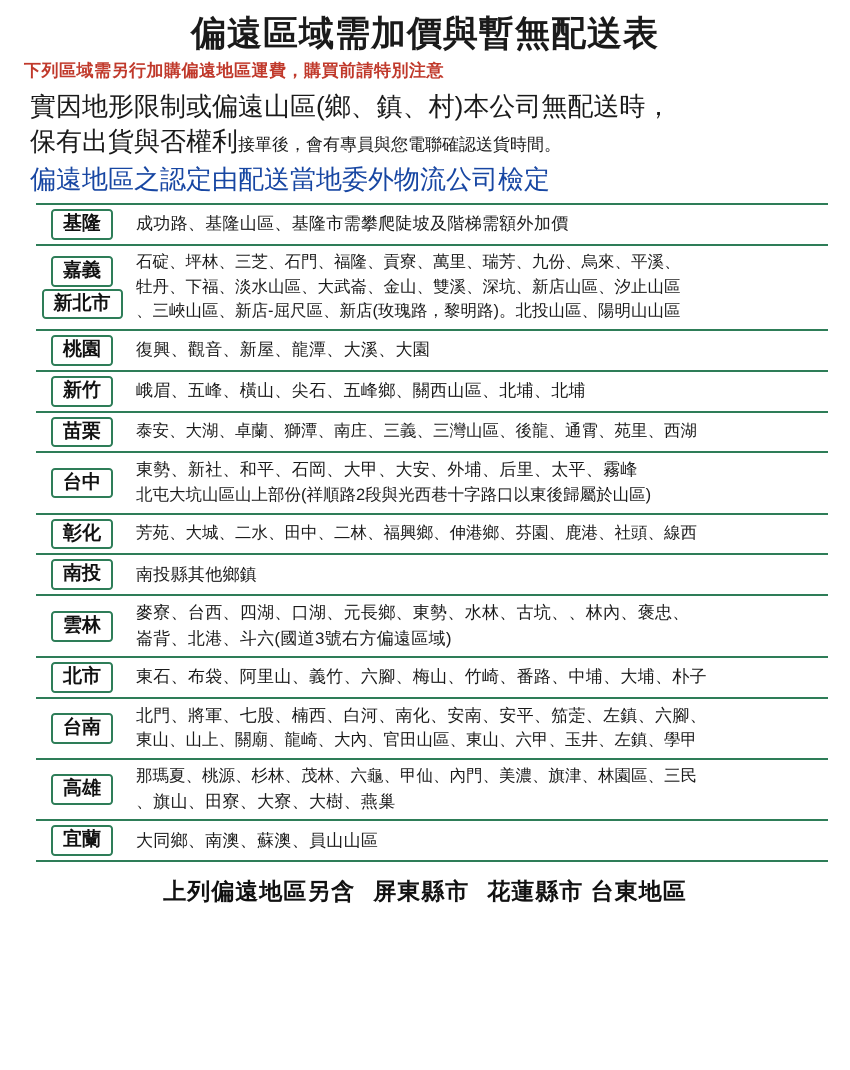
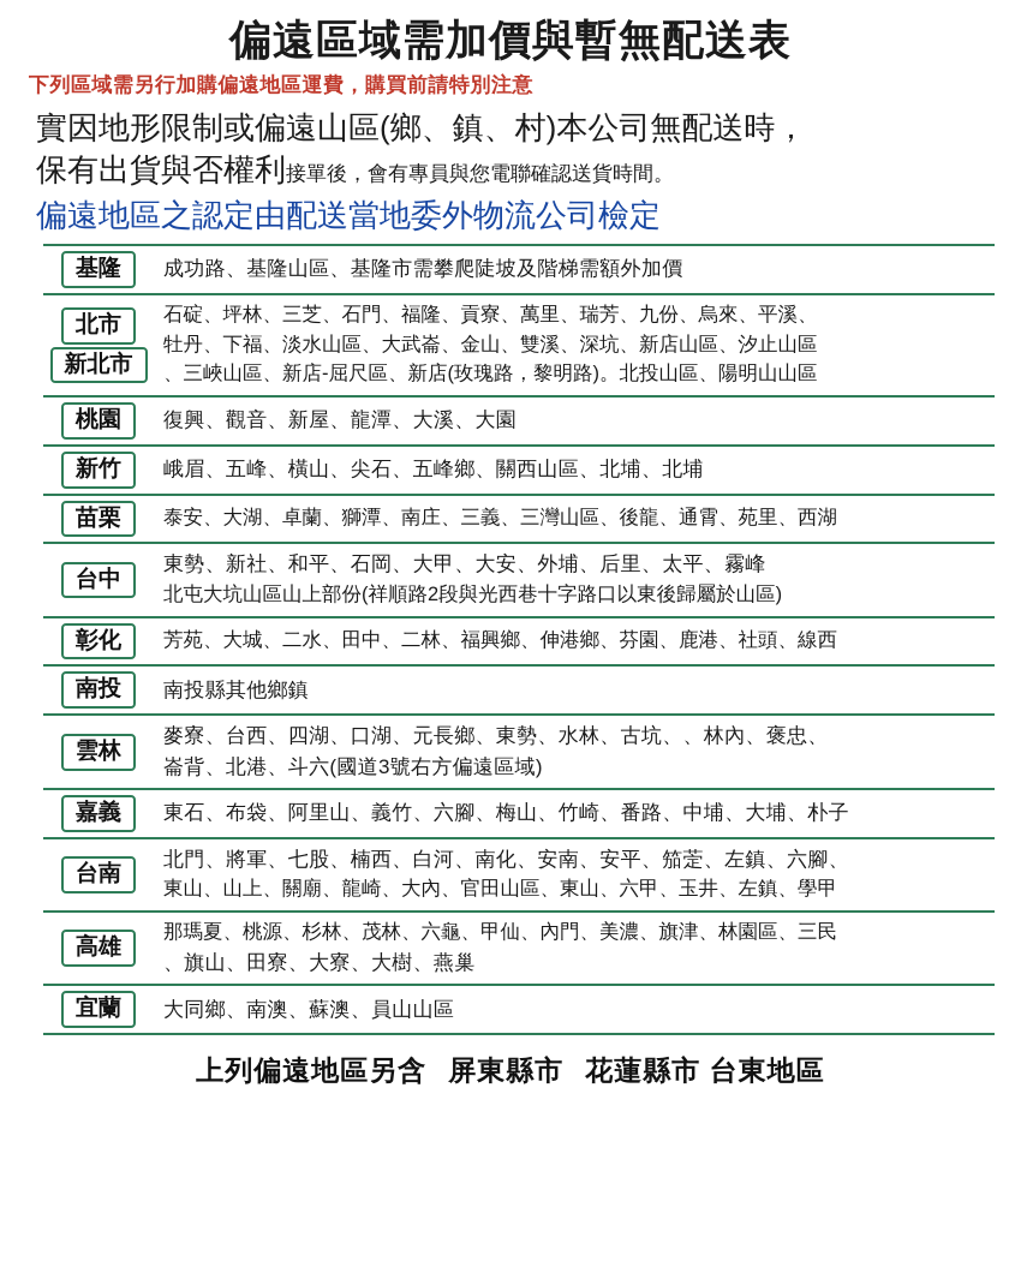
  偏遠區域需加價與暫無配送表
  下列區域需另行加購偏遠地區運費，購買前請特別注意
  實因地形限制或偏遠山區(鄉、鎮、村)本公司無配送時，
  保有出貨與否權利接單後，會有專員與您電聯確認送貨時間。
  偏遠地區之認定由配送當地委外物流公司檢定
  基隆
  成功路、基隆山區、基隆市需攀爬陡坡及階梯需額外加價
- 嘉義
+ 北市
  新北市
  石碇、坪林、三芝、石門、福隆、貢寮、萬里、瑞芳、九份、烏來、平溪、
  牡丹、下福、淡水山區、大武崙、金山、雙溪、深坑、新店山區、汐止山區
  、三峽山區、新店-屈尺區、新店(玫瑰路，黎明路)。北投山區、陽明山山區
  桃園
  復興、觀音、新屋、龍潭、大溪、大園
  新竹
  峨眉、五峰、橫山、尖石、五峰鄉、關西山區、北埔、北埔
  苗栗
  泰安、大湖、卓蘭、獅潭、南庄、三義、三灣山區、後龍、通霄、苑里、西湖
  台中
  東勢、新社、和平、石岡、大甲、大安、外埔、后里、太平、霧峰
  北屯大坑山區山上部份(祥順路2段與光西巷十字路口以東後歸屬於山區)
  彰化
  芳苑、大城、二水、田中、二林、福興鄉、伸港鄉、芬園、鹿港、社頭、線西
  南投
  南投縣其他鄉鎮
  雲林
  麥寮、台西、四湖、口湖、元長鄉、東勢、水林、古坑、、林內、褒忠、
  崙背、北港、斗六(國道3號右方偏遠區域)
- 北市
+ 嘉義
  東石、布袋、阿里山、義竹、六腳、梅山、竹崎、番路、中埔、大埔、朴子
  台南
  北門、將軍、七股、楠西、白河、南化、安南、安平、笳萣、左鎮、六腳、
  東山、山上、關廟、龍崎、大內、官田山區、東山、六甲、玉井、左鎮、學甲
  高雄
  那瑪夏、桃源、杉林、茂林、六龜、甲仙、內門、美濃、旗津、林園區、三民
  、旗山、田寮、大寮、大樹、燕巢
  宜蘭
  大同鄉、南澳、蘇澳、員山山區
  上列偏遠地區另含 屏東縣市 花蓮縣市 台東地區
